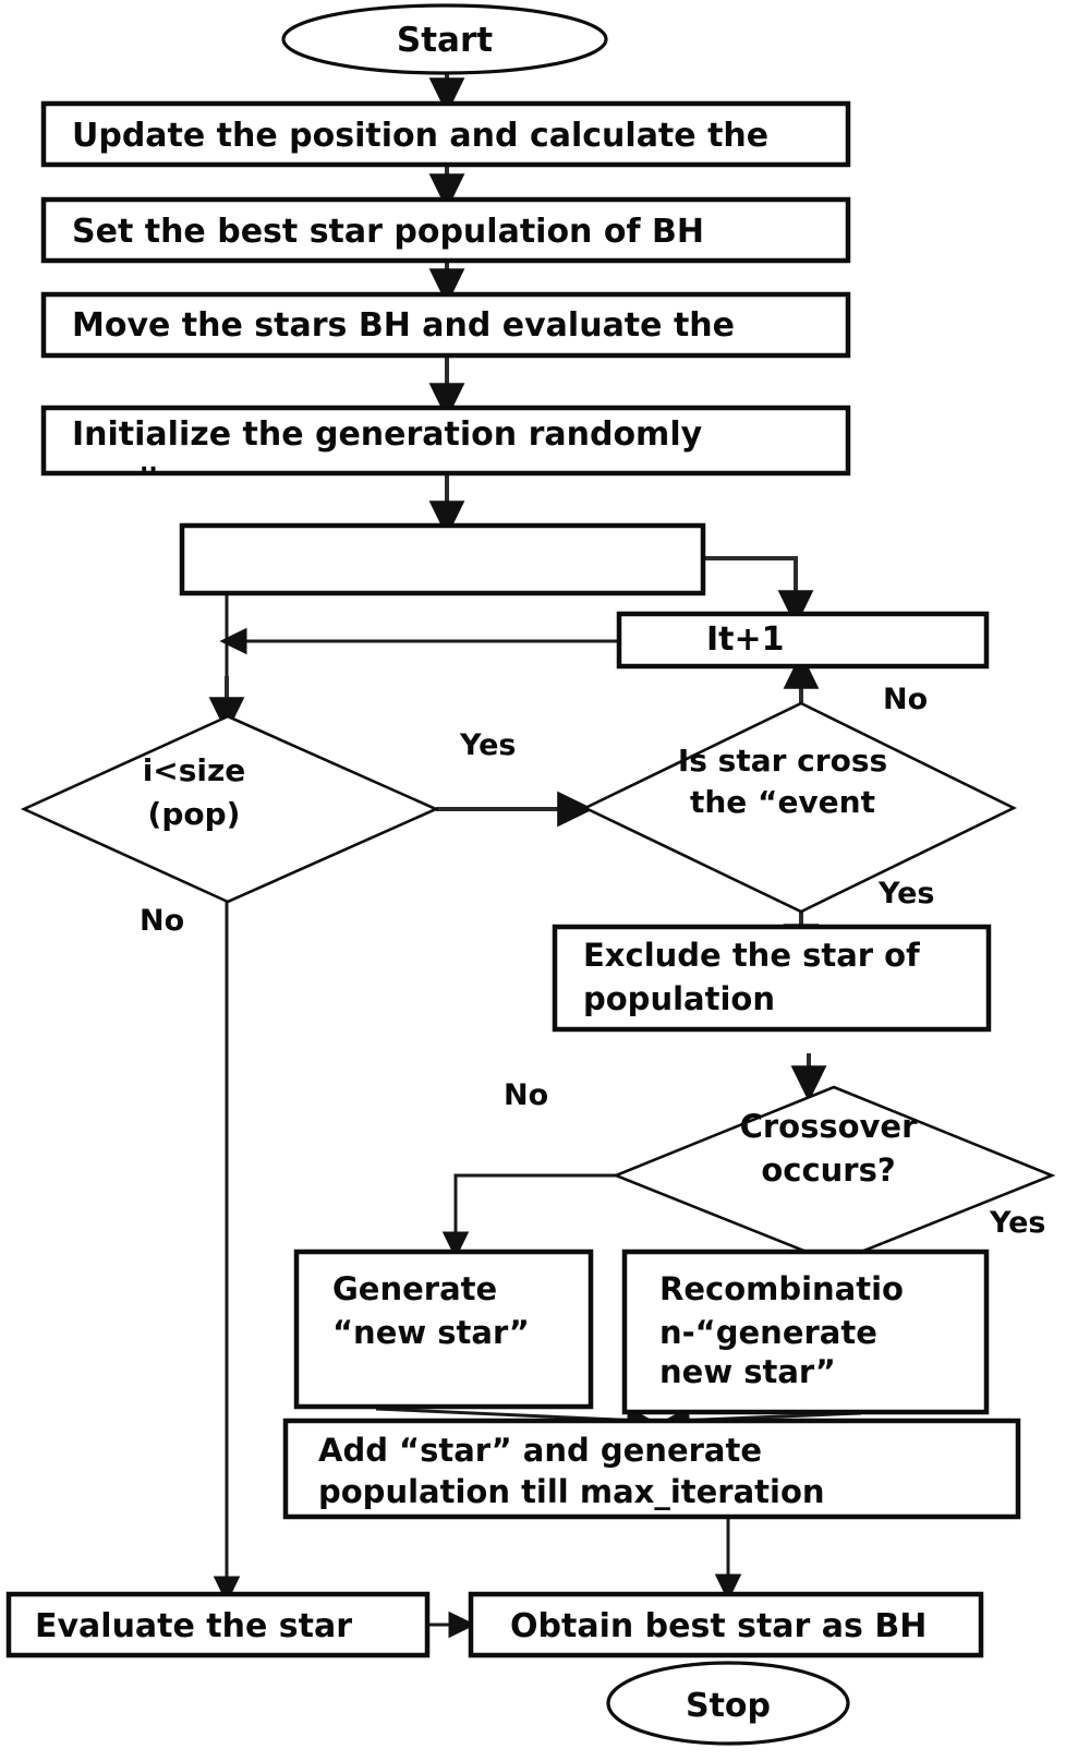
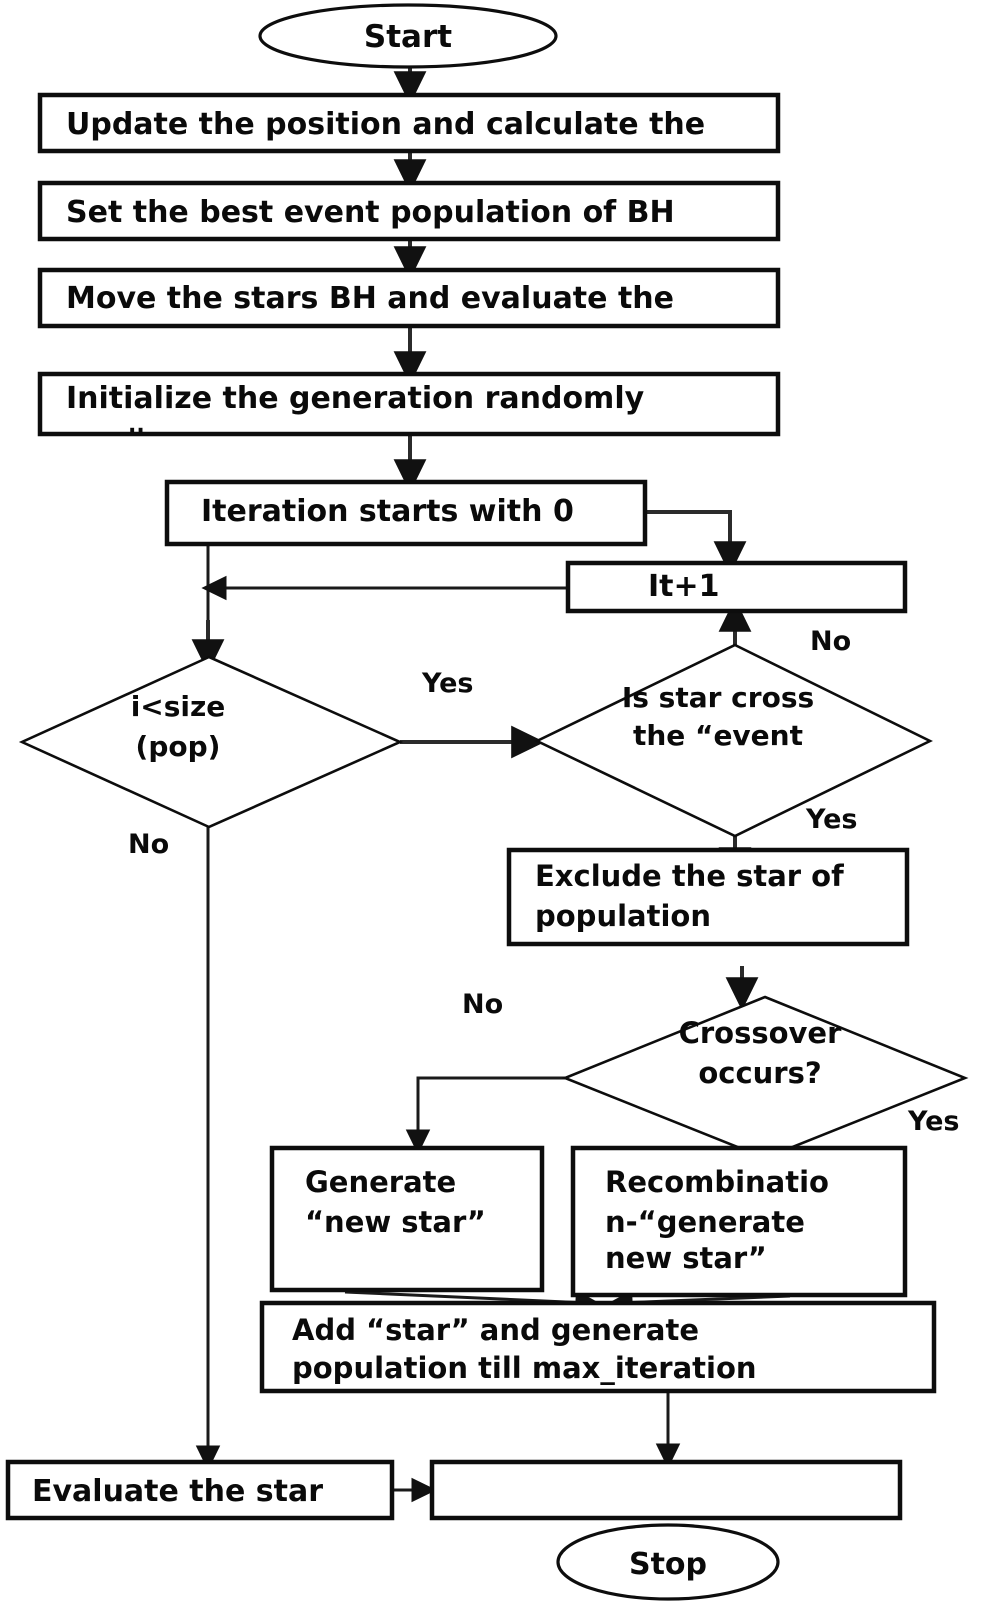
  Start
  Update the position and calculate the
- Set the best star population of BH
+ Set the best event population of BH
  Move the stars BH and evaluate the
  Initialize the generation randomly
  ..
+ Iteration starts with 0
  It+1
  i<size
  (pop)
  Is star cross
  the “event
  Exclude the star of
  population
  Crossover
  occurs?
  Generate
  “new star”
  Recombinatio
  n-“generate
  new star”
  Add “star” and generate
  population till max_iteration
  Evaluate the star
- Obtain best star as BH
  Stop
  Yes
  No
  No
  Yes
  No
  Yes
